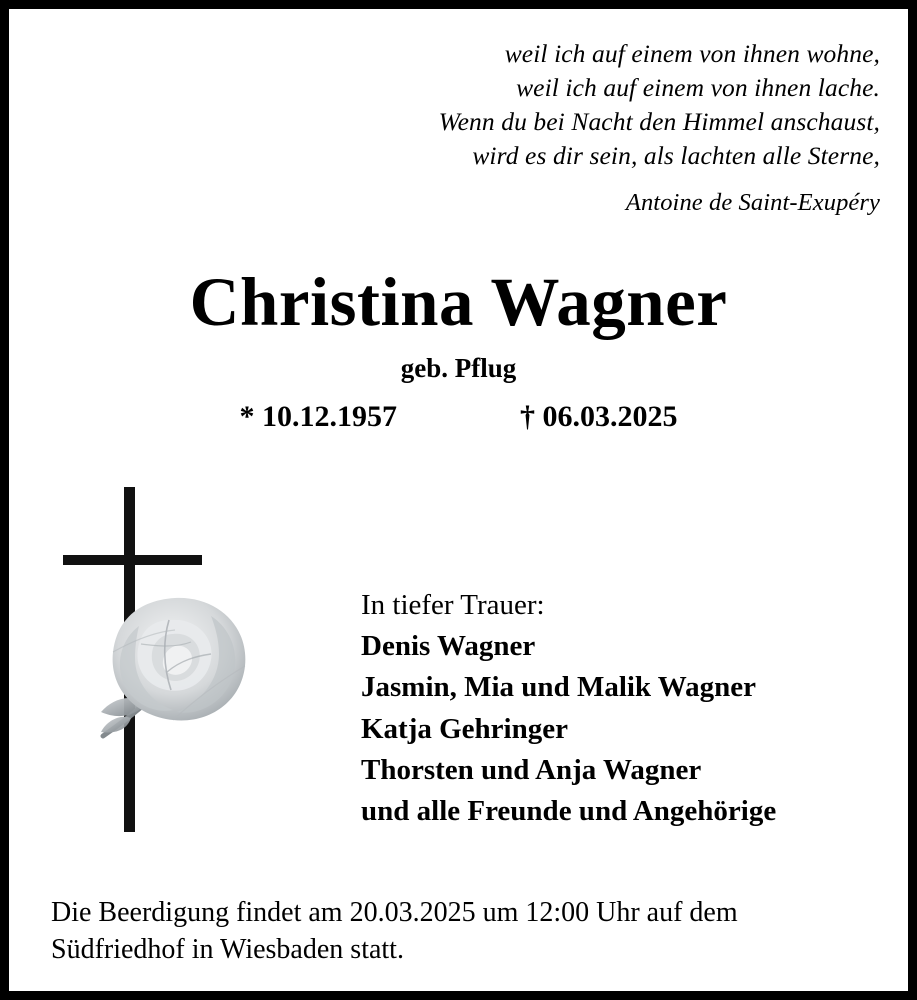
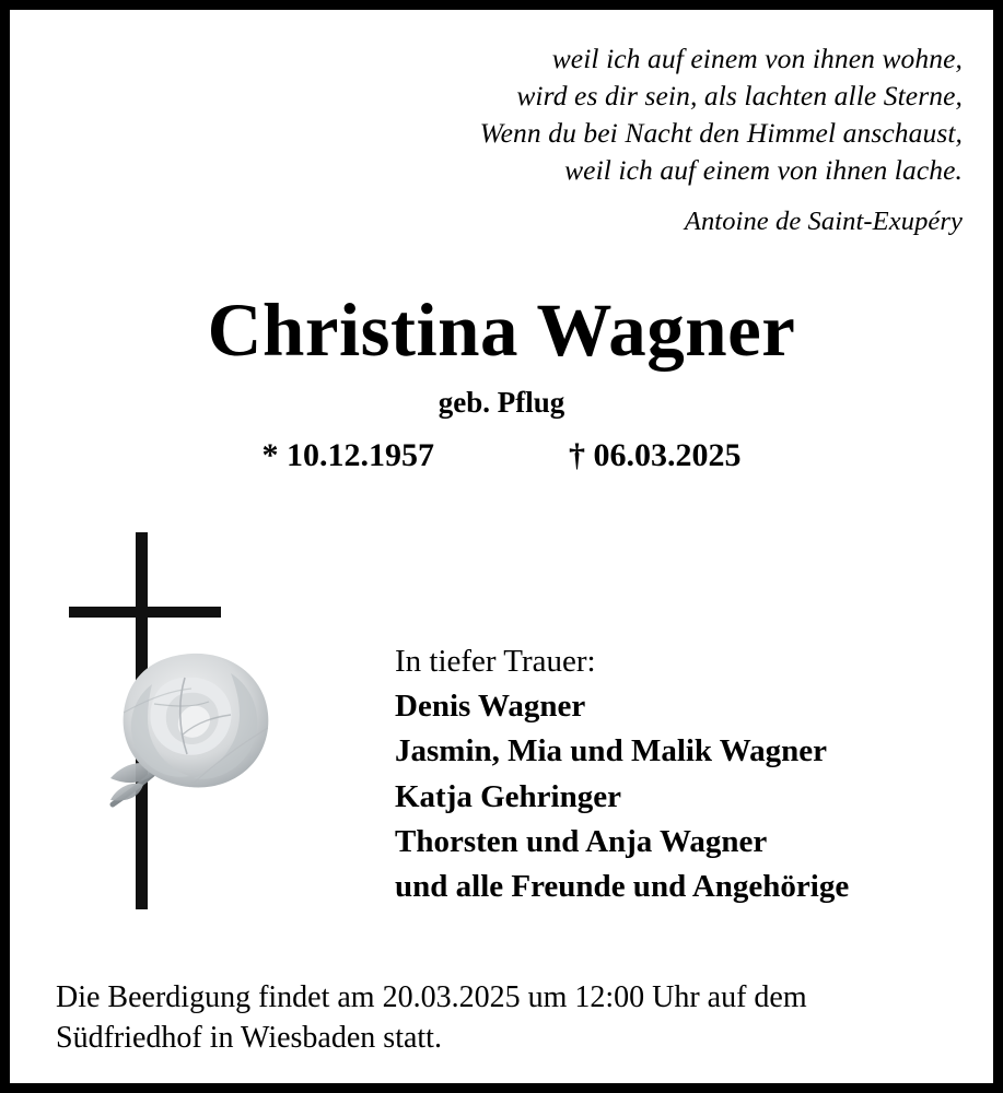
  weil ich auf einem von ihnen wohne,
- weil ich auf einem von ihnen lache.
+ wird es dir sein, als lachten alle Sterne,
  Wenn du bei Nacht den Himmel anschaust,
- wird es dir sein, als lachten alle Sterne,
+ weil ich auf einem von ihnen lache.
  Antoine de Saint-Exupéry
  Christina Wagner
  geb. Pflug
  * 10.12.1957 † 06.03.2025
  In tiefer Trauer:
  Denis Wagner
  Jasmin, Mia und Malik Wagner
  Katja Gehringer
  Thorsten und Anja Wagner
  und alle Freunde und Angehörige
  Die Beerdigung findet am 20.03.2025 um 12:00 Uhr auf dem
  Südfriedhof in Wiesbaden statt.
